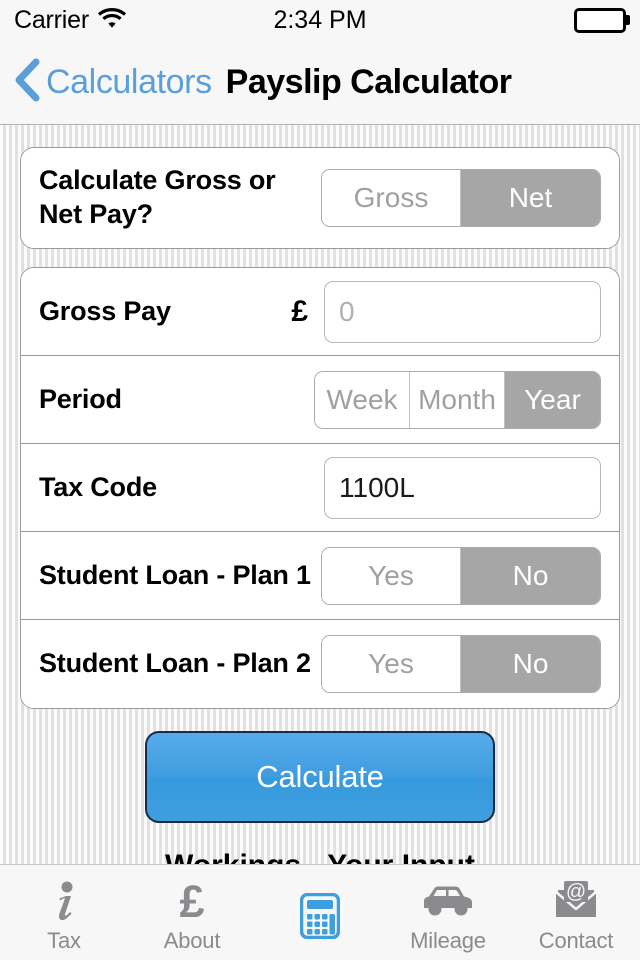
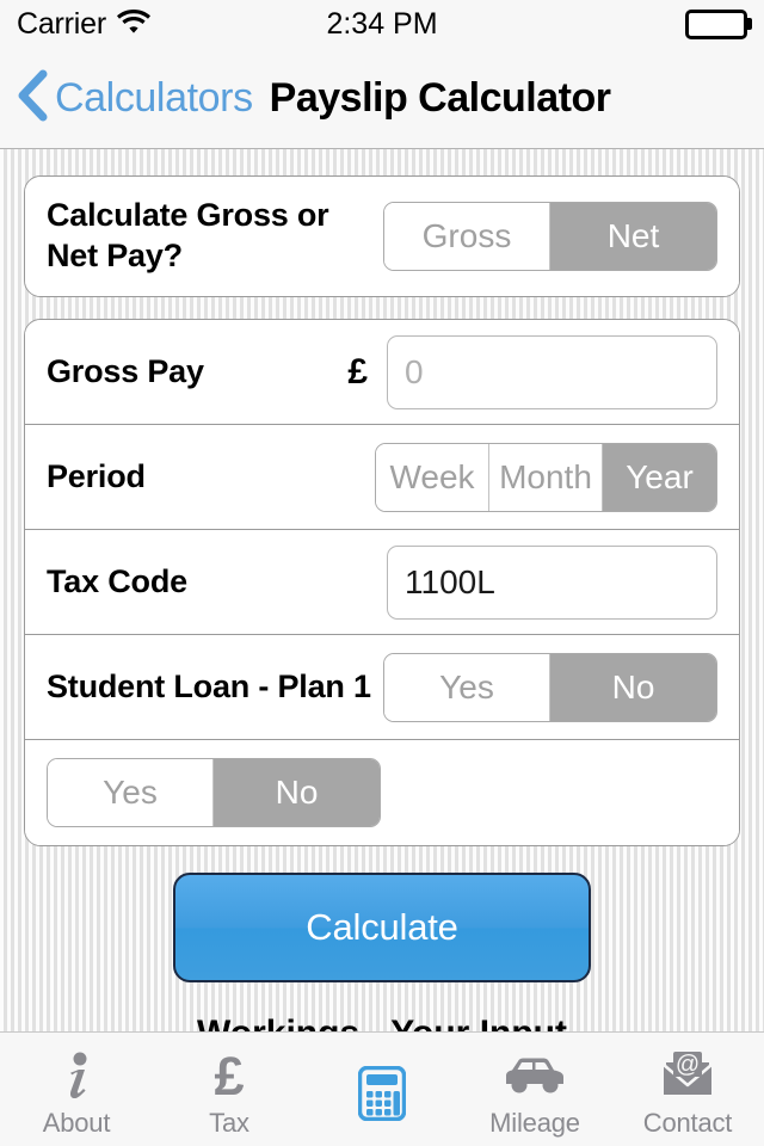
  Carrier
  2:34 PM
  Calculators
  Payslip Calculator
  Calculate Gross or Net Pay?
  Gross
  Net
  Gross Pay
  £
  0
  Period
  Week
  Month
  Year
  Tax Code
  1100L
  Student Loan - Plan 1
  Yes
  No
- Student Loan - Plan 2
  Yes
  No
  Calculate
- Tax
+ About
  £
- About
+ Tax
  Mileage
  @
  Contact
